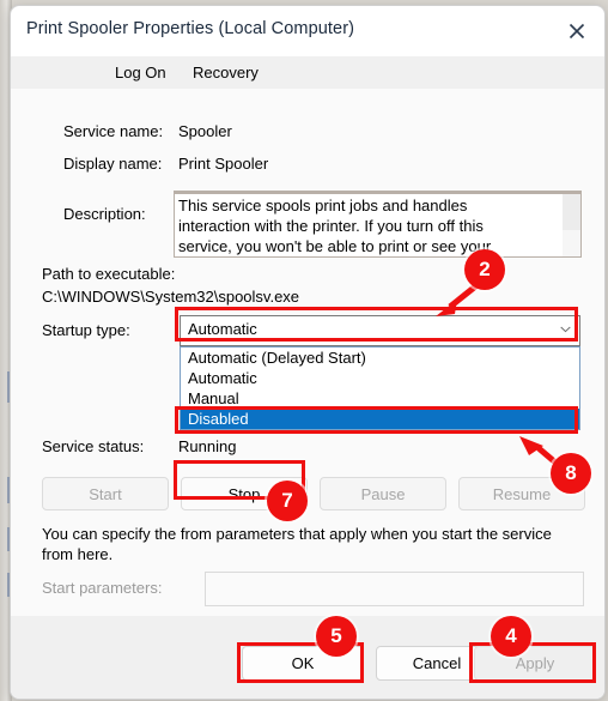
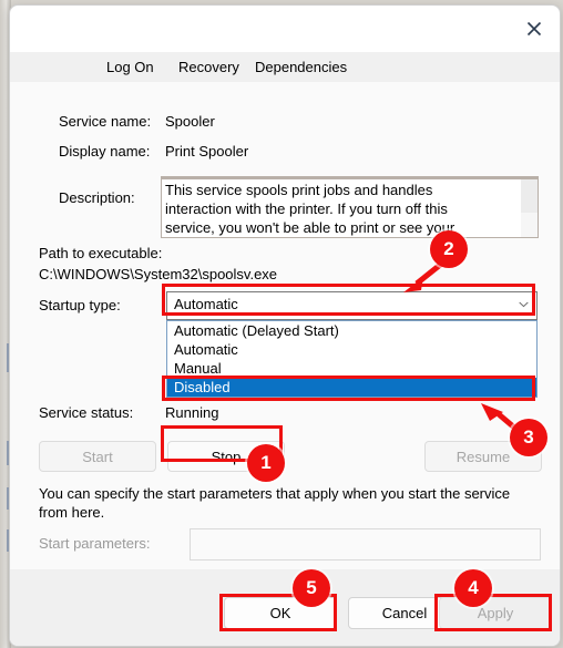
- Print Spooler Properties (Local Computer)
  Log On
  Recovery
+ Dependencies
  Service name:
  Spooler
  Display name:
  Print Spooler
  Description:
  This service spools print jobs and handles interaction with the printer. If you turn off this service, you won't be able to print or see your
  Path to executable:
  C:\WINDOWS\System32\spoolsv.exe
  Startup type:
  Automatic
  Automatic (Delayed Start)
  Automatic
  Manual
  Disabled
  Service status:
  Running
  Start
  Stop
- Pause
  Resume
- You can specify the from parameters that apply when you start the service from here.
+ You can specify the start parameters that apply when you start the service from here.
  Start parameters:
  OK
  Cancel
  Apply
  2
- 7
+ 1
- 8
+ 3
  4
  5
